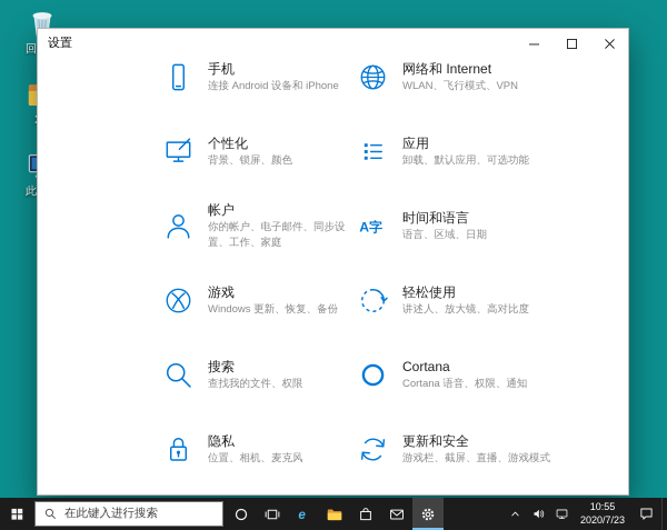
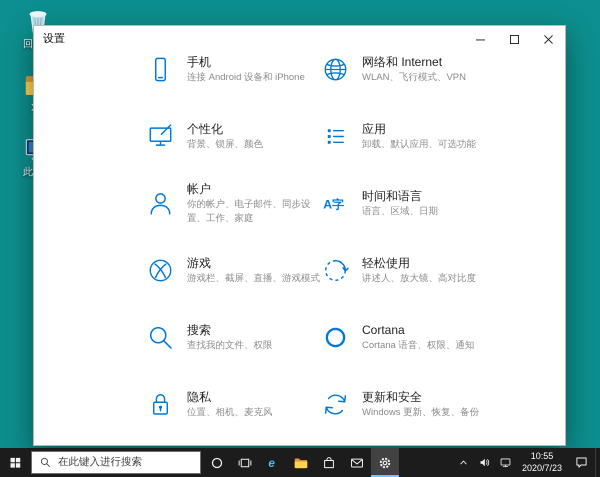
  设置
  手机
  连接 Android 设备和 iPhone
  网络和 Internet
  WLAN、飞行模式、VPN
  个性化
  背景、锁屏、颜色
  应用
  卸载、默认应用、可选功能
  帐户
  你的帐户、电子邮件、同步设置、工作、家庭
  时间和语言
  语言、区域、日期
  游戏
- Windows 更新、恢复、备份
+ 游戏栏、截屏、直播、游戏模式
  轻松使用
  讲述人、放大镜、高对比度
  搜索
  查找我的文件、权限
  Cortana
  Cortana 语音、权限、通知
  隐私
  位置、相机、麦克风
  更新和安全
- 游戏栏、截屏、直播、游戏模式
+ Windows 更新、恢复、备份
  在此键入进行搜索
  10:55
  2020/7/23
